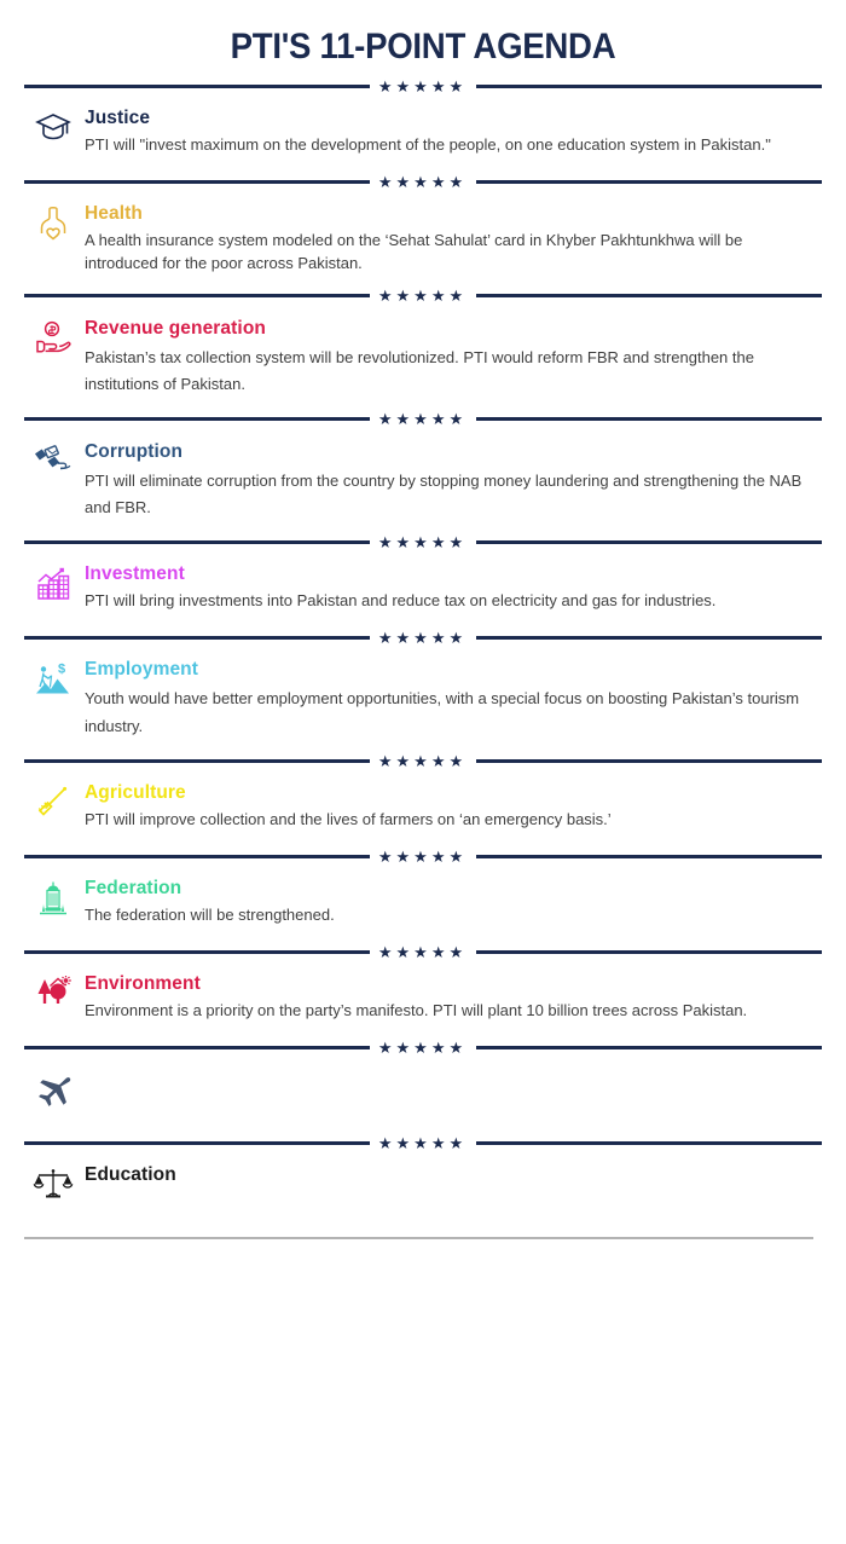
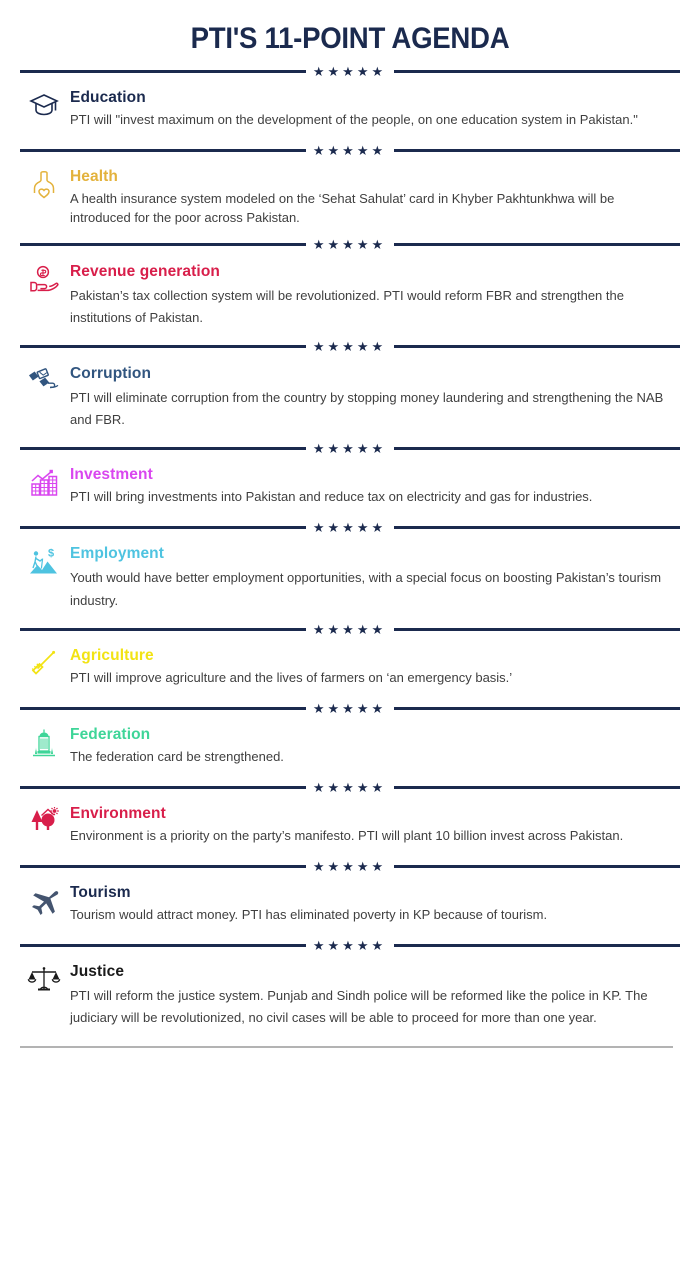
  PTI'S 11-POINT AGENDA
  ★★★★★
- Justice
+ Education
  PTI will "invest maximum on the development of the people, on one education system in Pakistan."
  ★★★★★
  Health
  A health insurance system modeled on the ‘Sehat Sahulat’ card in Khyber Pakhtunkhwa will be introduced for the poor across Pakistan.
  ★★★★★
  Revenue generation
  Pakistan’s tax collection system will be revolutionized. PTI would reform FBR and strengthen the institutions of Pakistan.
  ★★★★★
  Corruption
  PTI will eliminate corruption from the country by stopping money laundering and strengthening the NAB and FBR.
  ★★★★★
  Investment
  PTI will bring investments into Pakistan and reduce tax on electricity and gas for industries.
  ★★★★★
  $
  Employment
  Youth would have better employment opportunities, with a special focus on boosting Pakistan’s tourism industry.
  ★★★★★
  Agriculture
- PTI will improve collection and the lives of farmers on ‘an emergency basis.’
+ PTI will improve agriculture and the lives of farmers on ‘an emergency basis.’
  ★★★★★
  Federation
- The federation will be strengthened.
+ The federation card be strengthened.
  ★★★★★
  Environment
- Environment is a priority on the party’s manifesto. PTI will plant 10 billion trees across Pakistan.
+ Environment is a priority on the party’s manifesto. PTI will plant 10 billion invest across Pakistan.
  ★★★★★
+ Tourism
+ Tourism would attract money. PTI has eliminated poverty in KP because of tourism.
  ★★★★★
- Education
+ Justice
+ PTI will reform the justice system. Punjab and Sindh police will be reformed like the police in KP. The judiciary will be revolutionized, no civil cases will be able to proceed for more than one year.
